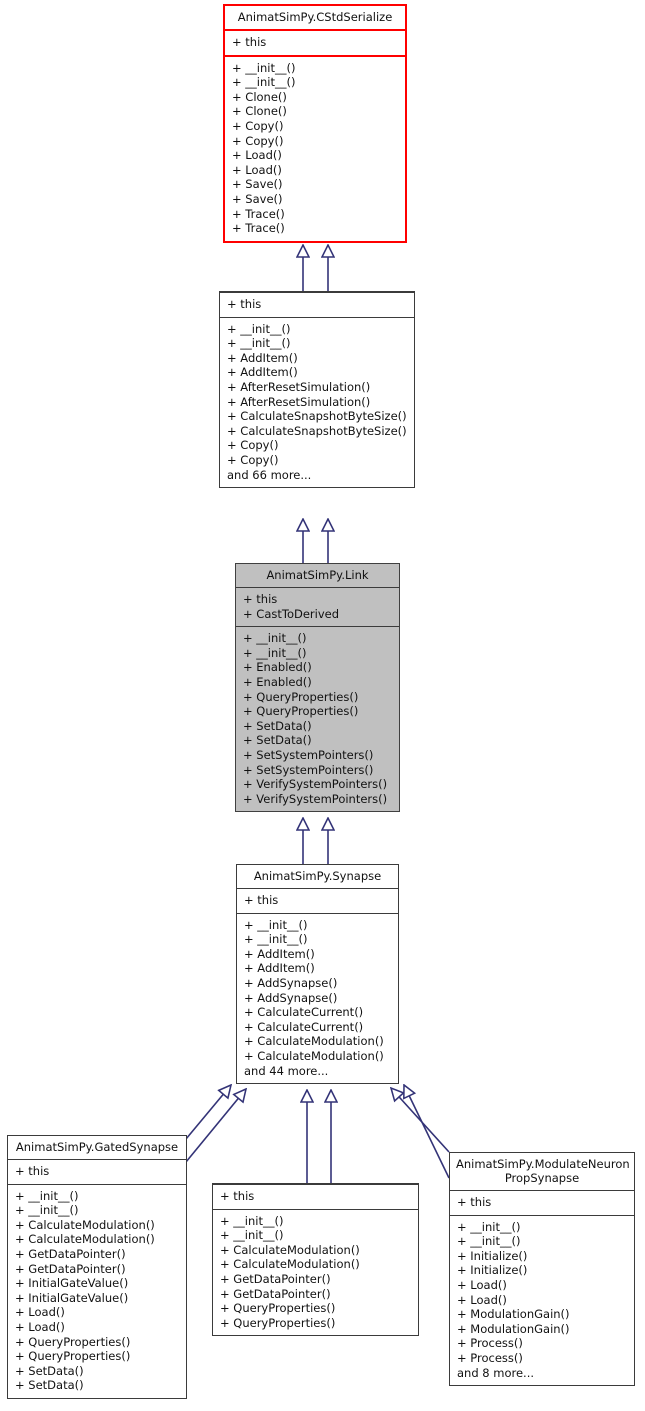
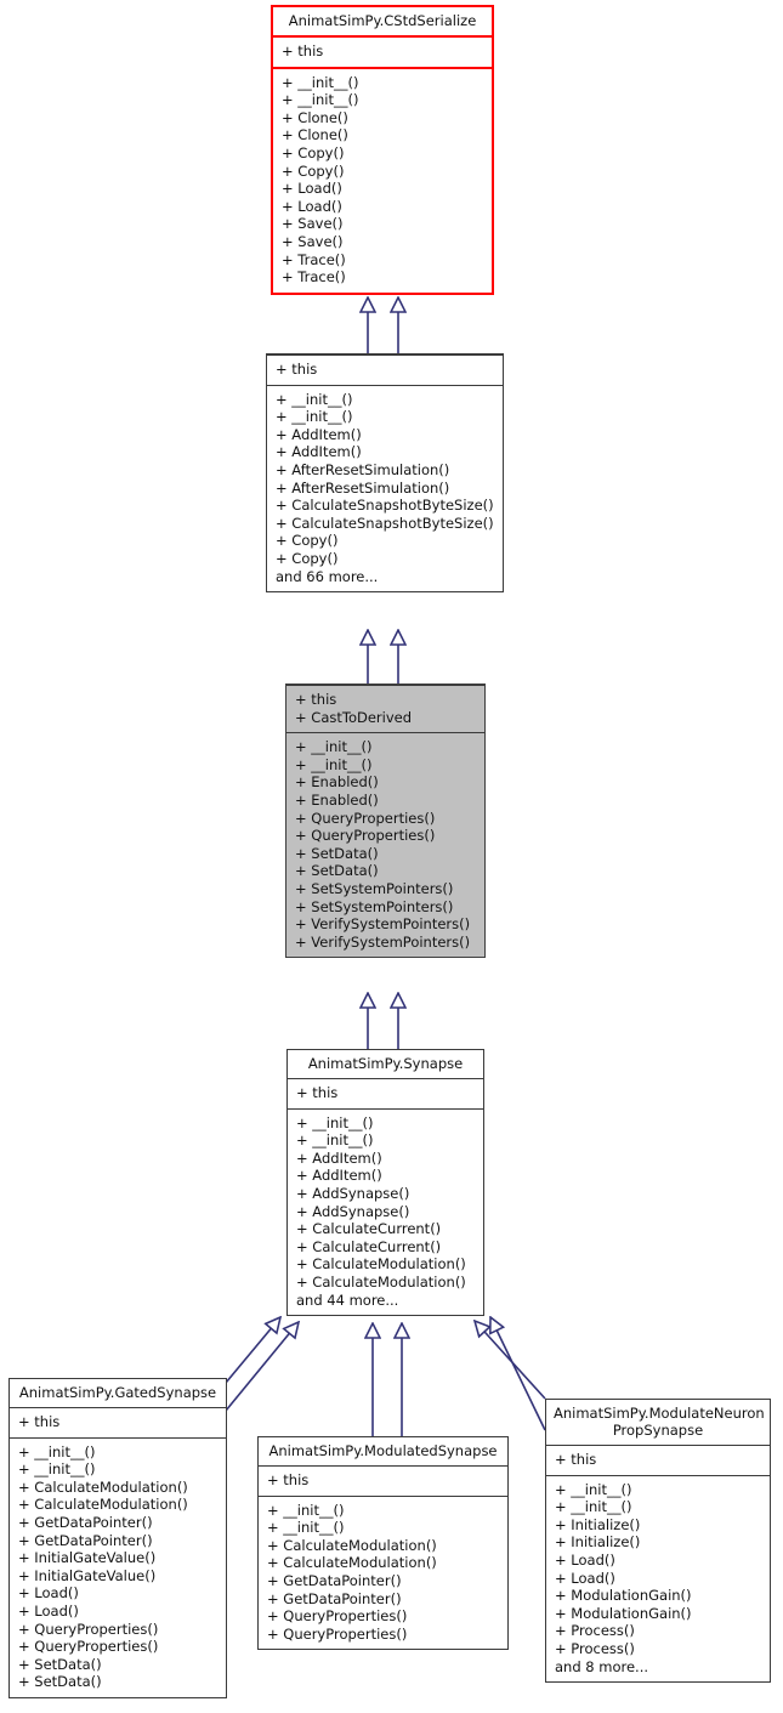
  AnimatSimPy.CStdSerialize
  + this
  + __init__()
  + __init__()
  + Clone()
  + Clone()
  + Copy()
  + Copy()
  + Load()
  + Load()
  + Save()
  + Save()
  + Trace()
  + Trace()
  + this
  + __init__()
  + __init__()
  + AddItem()
  + AddItem()
  + AfterResetSimulation()
  + AfterResetSimulation()
  + CalculateSnapshotByteSize()
  + CalculateSnapshotByteSize()
  + Copy()
  + Copy()
  and 66 more...
- AnimatSimPy.Link
  + this
  + CastToDerived
  + __init__()
  + __init__()
  + Enabled()
  + Enabled()
  + QueryProperties()
  + QueryProperties()
  + SetData()
  + SetData()
  + SetSystemPointers()
  + SetSystemPointers()
  + VerifySystemPointers()
  + VerifySystemPointers()
  AnimatSimPy.Synapse
  + this
  + __init__()
  + __init__()
  + AddItem()
  + AddItem()
  + AddSynapse()
  + AddSynapse()
  + CalculateCurrent()
  + CalculateCurrent()
  + CalculateModulation()
  + CalculateModulation()
  and 44 more...
  AnimatSimPy.GatedSynapse
  + this
  + __init__()
  + __init__()
  + CalculateModulation()
  + CalculateModulation()
  + GetDataPointer()
  + GetDataPointer()
  + InitialGateValue()
  + InitialGateValue()
  + Load()
  + Load()
  + QueryProperties()
  + QueryProperties()
  + SetData()
  + SetData()
+ AnimatSimPy.ModulatedSynapse
  + this
  + __init__()
  + __init__()
  + CalculateModulation()
  + CalculateModulation()
  + GetDataPointer()
  + GetDataPointer()
  + QueryProperties()
  + QueryProperties()
  AnimatSimPy.ModulateNeuron
  PropSynapse
  + this
  + __init__()
  + __init__()
  + Initialize()
  + Initialize()
  + Load()
  + Load()
  + ModulationGain()
  + ModulationGain()
  + Process()
  + Process()
  and 8 more...
